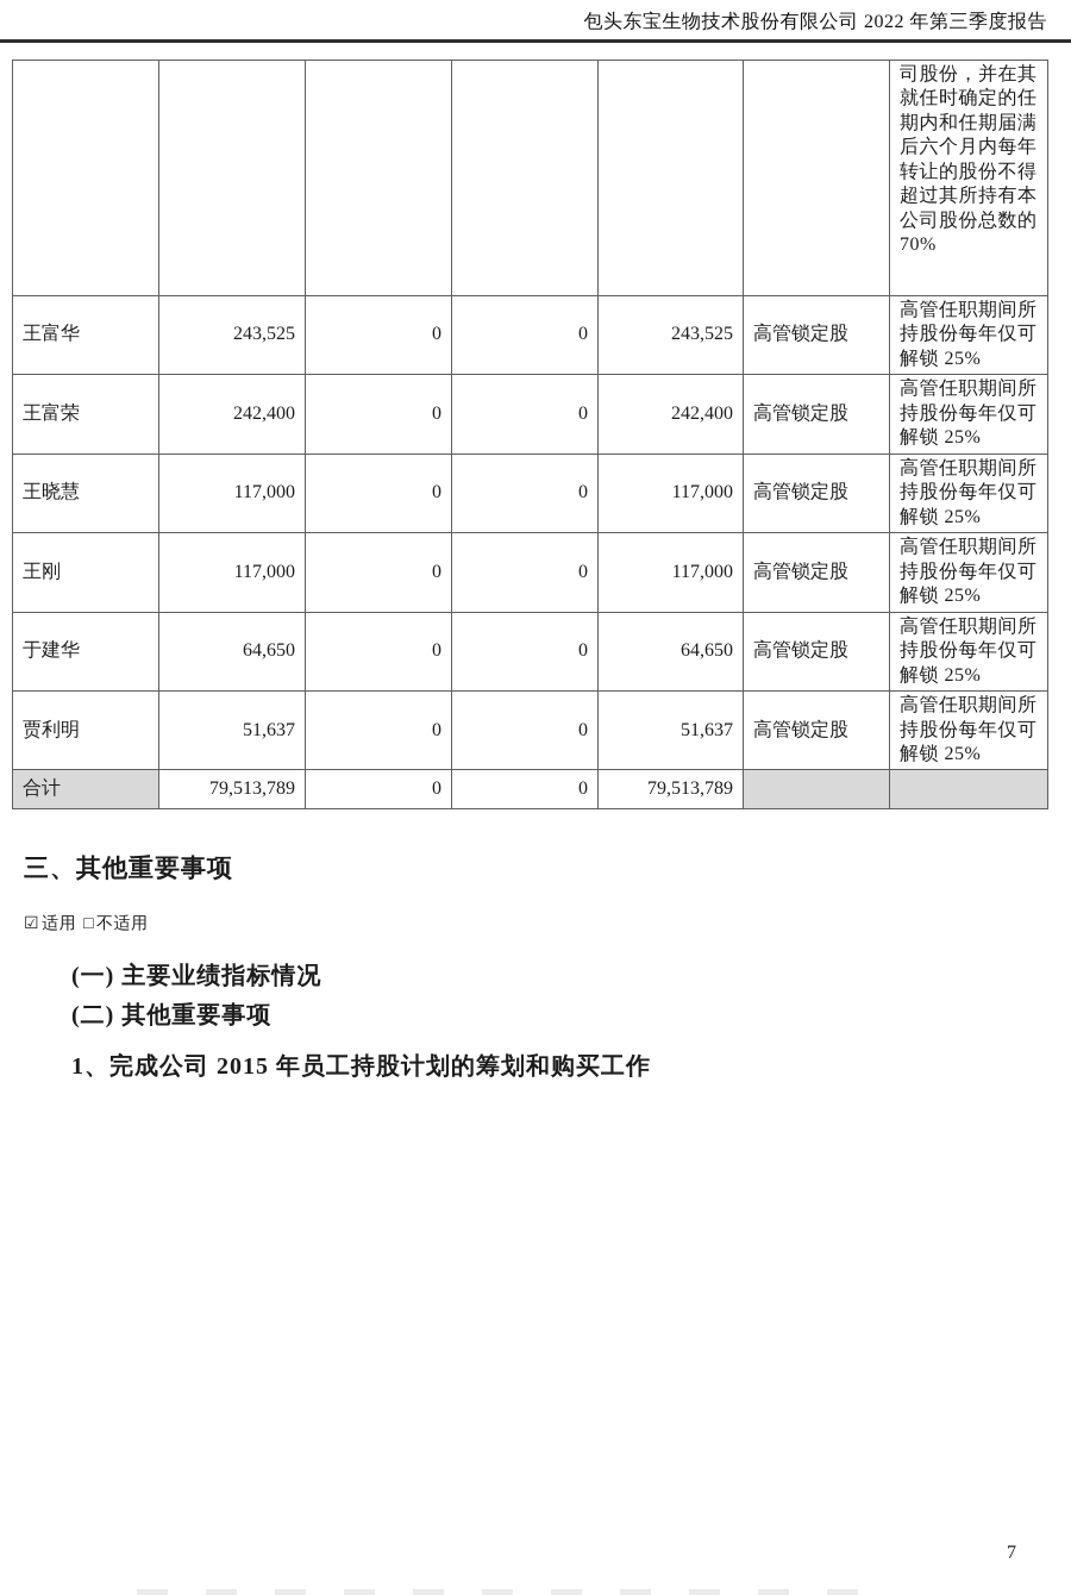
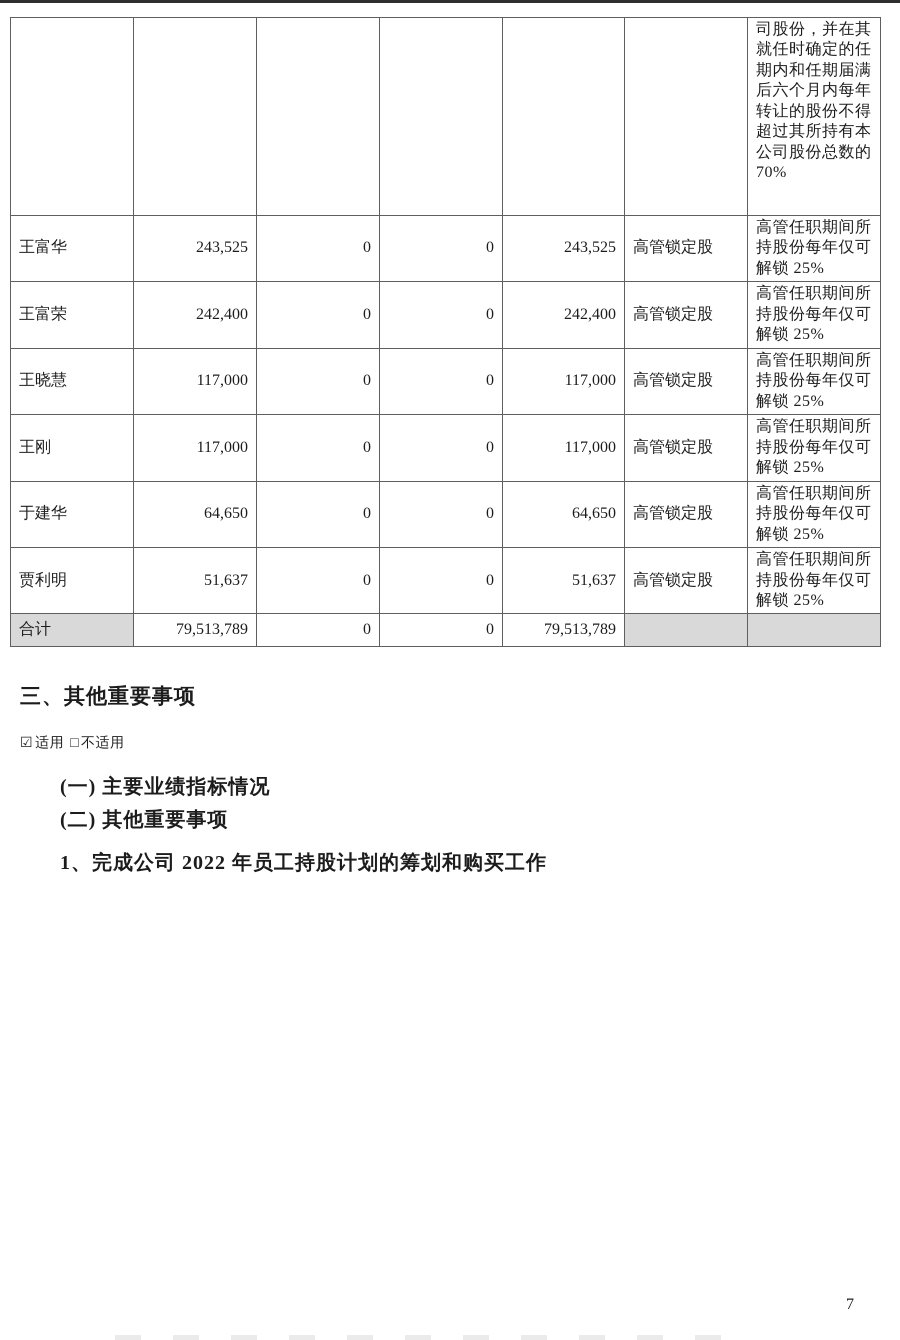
- 包头东宝生物技术股份有限公司 2022 年第三季度报告
  						司股份，并在其就任时确定的任期内和任期届满后六个月内每年转让的股份不得超过其所持有本公司股份总数的 70%
  王富华	243,525	0	0	243,525	高管锁定股	高管任职期间所持股份每年仅可解锁 25%
  王富荣	242,400	0	0	242,400	高管锁定股	高管任职期间所持股份每年仅可解锁 25%
  王晓慧	117,000	0	0	117,000	高管锁定股	高管任职期间所持股份每年仅可解锁 25%
  王刚	117,000	0	0	117,000	高管锁定股	高管任职期间所持股份每年仅可解锁 25%
  于建华	64,650	0	0	64,650	高管锁定股	高管任职期间所持股份每年仅可解锁 25%
  贾利明	51,637	0	0	51,637	高管锁定股	高管任职期间所持股份每年仅可解锁 25%
  合计	79,513,789	0	0	79,513,789
  三、其他重要事项
  ☑ 适用 □ 不适用
  (一) 主要业绩指标情况
  (二) 其他重要事项
- 1、完成公司 2015 年员工持股计划的筹划和购买工作
+ 1、完成公司 2022 年员工持股计划的筹划和购买工作
  7
